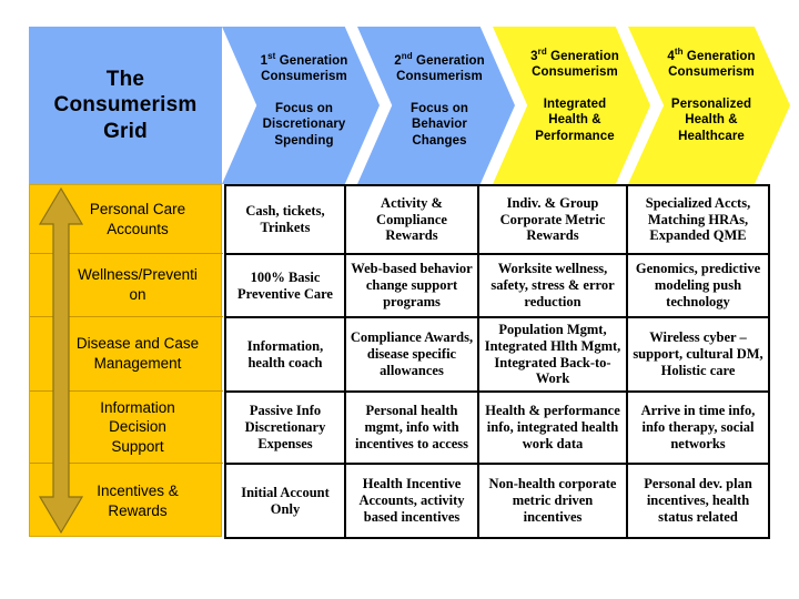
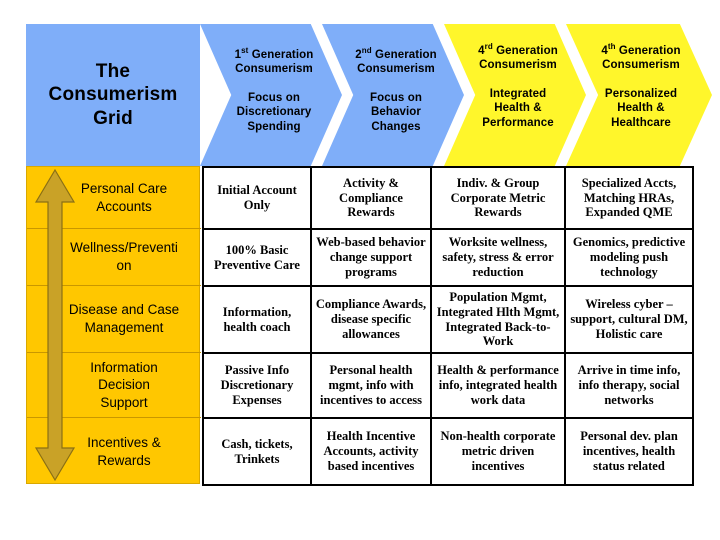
  The
  Consumerism
  Grid
  1st Generation
  Consumerism
  Focus on
  Discretionary
  Spending
  2nd Generation
  Consumerism
  Focus on
  Behavior
  Changes
- 3rd Generation
+ 4rd Generation
  Consumerism
  Integrated
  Health &
  Performance
  4th Generation
  Consumerism
  Personalized
  Health &
  Healthcare
  Personal Care
  Accounts
  Wellness/Preventi
  on
  Disease and Case
  Management
  Information
  Decision
  Support
  Incentives &
  Rewards
- Cash, tickets, Trinkets	Activity & Compliance Rewards	Indiv. & Group Corporate Metric Rewards	Specialized Accts, Matching HRAs, Expanded QME
+ Initial Account Only	Activity & Compliance Rewards	Indiv. & Group Corporate Metric Rewards	Specialized Accts, Matching HRAs, Expanded QME
  100% Basic Preventive Care	Web-based behavior change support programs	Worksite wellness, safety, stress & error reduction	Genomics, predictive modeling push technology
  Information, health coach	Compliance Awards, disease specific allowances	Population Mgmt, Integrated Hlth Mgmt, Integrated Back-to-Work	Wireless cyber – support, cultural DM, Holistic care
  Passive Info Discretionary Expenses	Personal health mgmt, info with incentives to access	Health & performance info, integrated health work data	Arrive in time info, info therapy, social networks
- Initial Account Only	Health Incentive Accounts, activity based incentives	Non-health corporate metric driven incentives	Personal dev. plan incentives, health status related
+ Cash, tickets, Trinkets	Health Incentive Accounts, activity based incentives	Non-health corporate metric driven incentives	Personal dev. plan incentives, health status related
